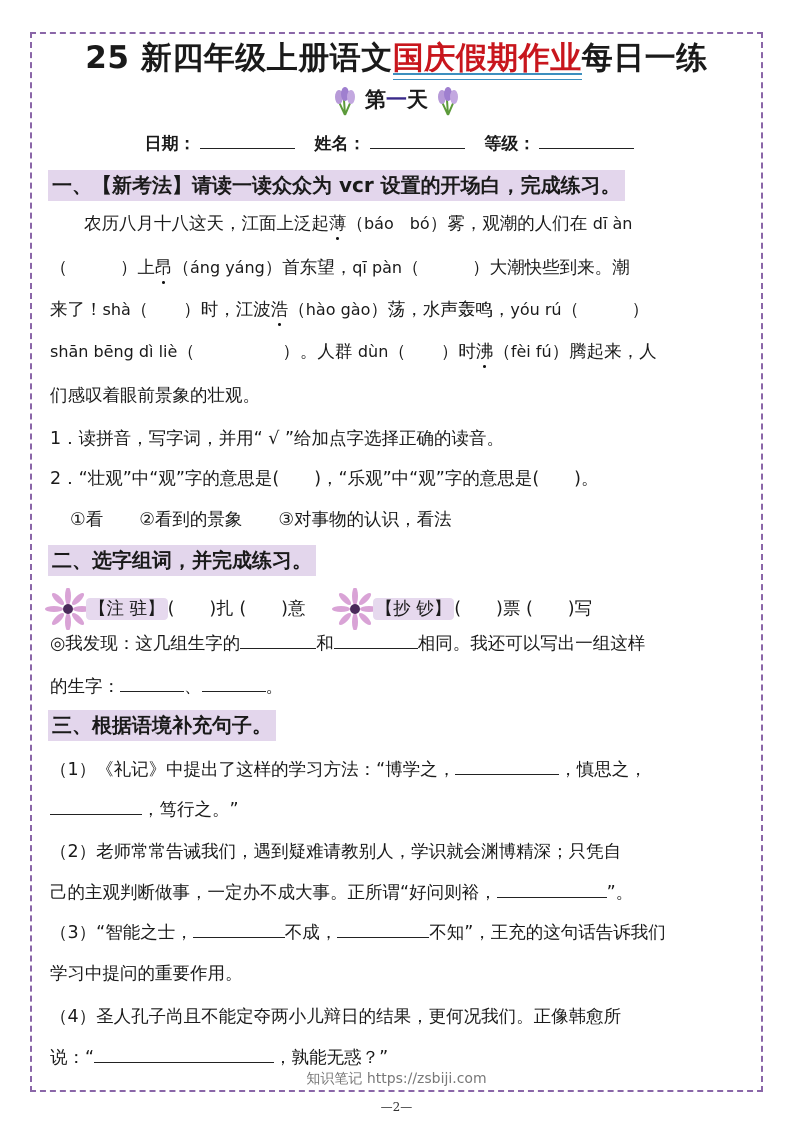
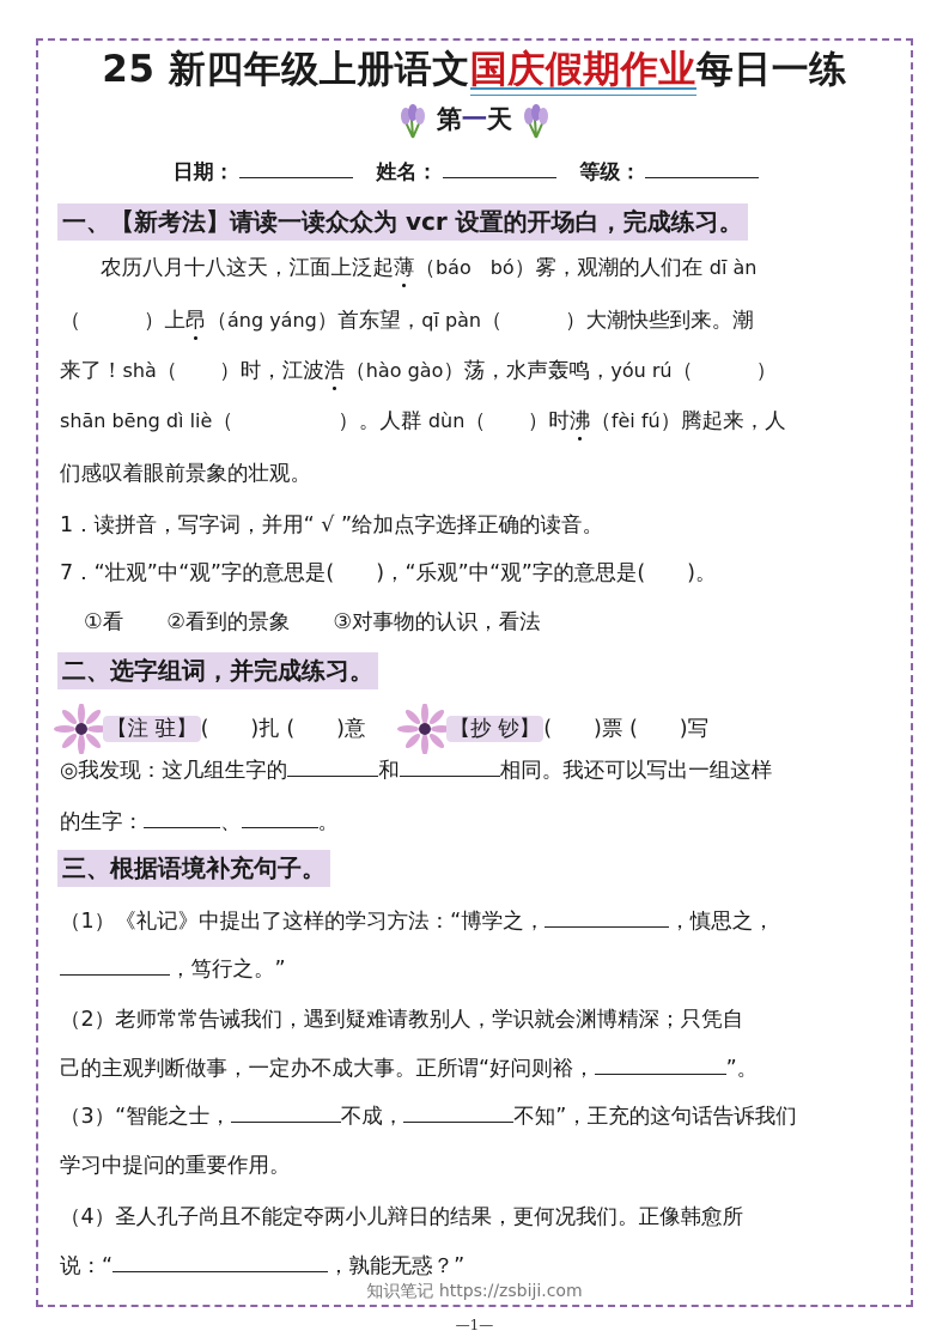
  25 新四年级上册语文国庆假期作业每日一练
  第一天
  日期： 姓名： 等级：
  一、【新考法】请读一读众众为 vcr 设置的开场白，完成练习。
  农历八月十八这天，江面上泛起薄（báo bó）雾，观潮的人们在 dī àn
  （ ）上昂（áng yáng）首东望，qī pàn（ ）大潮快些到来。潮
  来了！shà（ ）时，江波浩（hào gào）荡，水声轰鸣，yóu rú（ ）
  shān bēng dì liè（ ）。人群 dùn（ ）时沸（fèi fú）腾起来，人
  们感叹着眼前景象的壮观。
  1．读拼音，写字词，并用“ √ ”给加点字选择正确的读音。
- 2．“壮观”中“观”字的意思是( )，“乐观”中“观”字的意思是( )。
+ 7．“壮观”中“观”字的意思是( )，“乐观”中“观”字的意思是( )。
  ①看 ②看到的景象 ③对事物的认识，看法
  二、选字组词，并完成练习。
  【注 驻】 ( )扎 ( )意 【抄 钞】 ( )票 ( )写
  ◎我发现：这几组生字的 和 相同。我还可以写出一组这样
  的生字： 、 。
  三、根据语境补充句子。
  （1）《礼记》中提出了这样的学习方法：“博学之， ，慎思之，
  ，笃行之。”
  （2）老师常常告诫我们，遇到疑难请教别人，学识就会渊博精深；只凭自
  己的主观判断做事，一定办不成大事。正所谓“好问则裕， ”。
  （3）“智能之士， 不成， 不知”，王充的这句话告诉我们
  学习中提问的重要作用。
  （4）圣人孔子尚且不能定夺两小儿辩日的结果，更何况我们。正像韩愈所
  说：“ ，孰能无惑？”
  知识笔记 https://zsbiji.com
- —2—
+ —1—
